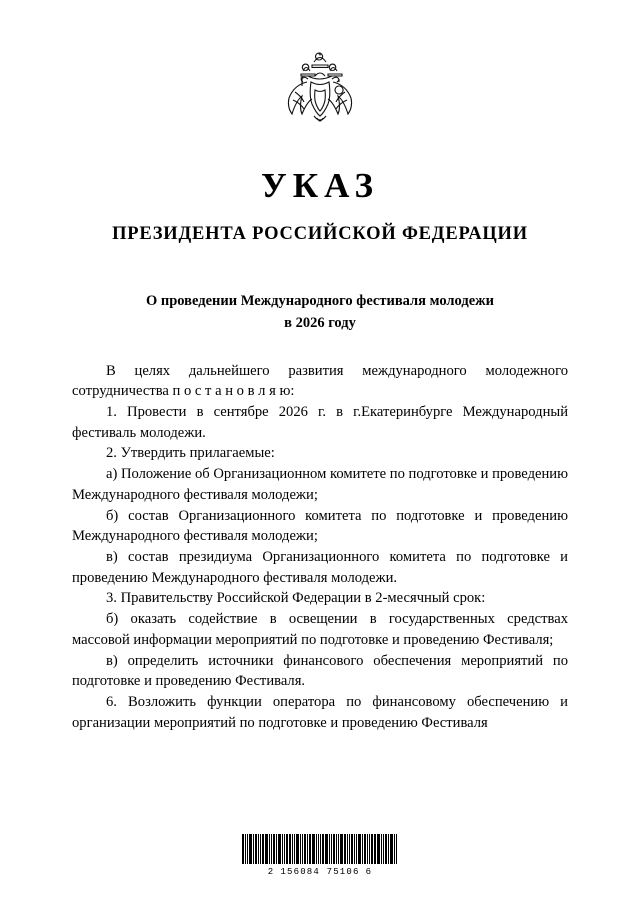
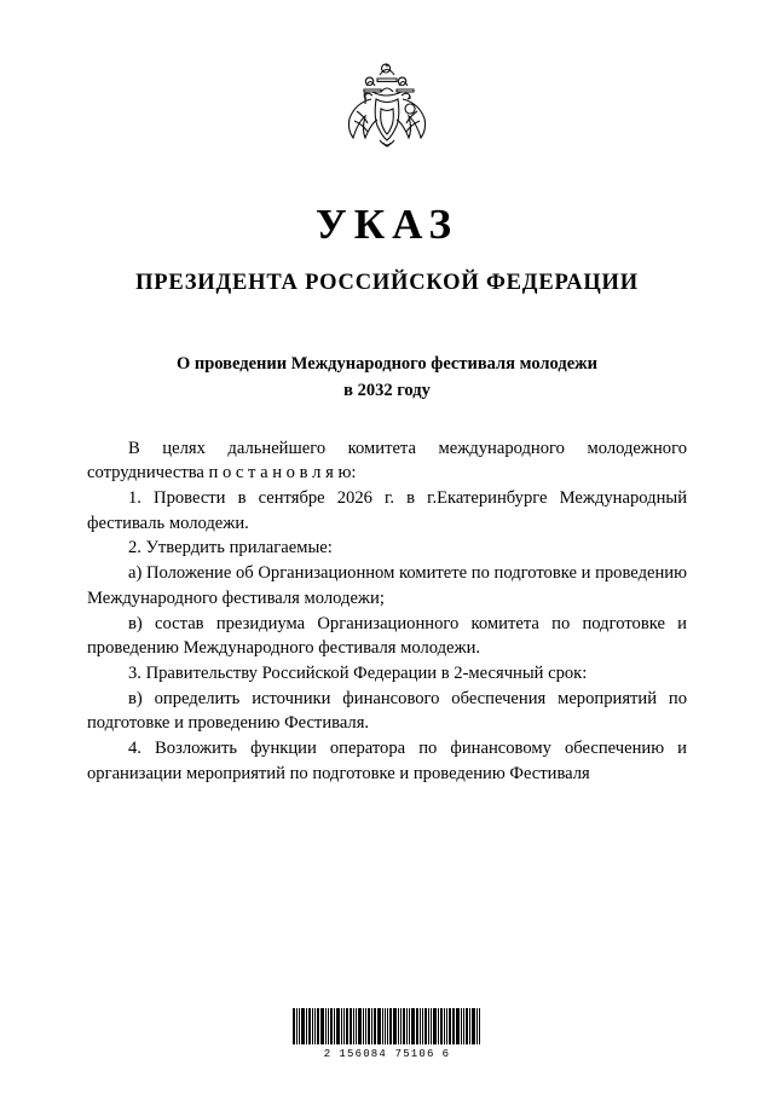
  УКАЗ
  ПРЕЗИДЕНТА РОССИЙСКОЙ ФЕДЕРАЦИИ
  О проведении Международного фестиваля молодежи
- в 2026 году
+ в 2032 году
- В целях дальнейшего развития международного молодежного сотрудничества п о с т а н о в л я ю:
+ В целях дальнейшего комитета международного молодежного сотрудничества п о с т а н о в л я ю:
  1. Провести в сентябре 2026 г. в г.Екатеринбурге Международный фестиваль молодежи.
  2. Утвердить прилагаемые:
  а) Положение об Организационном комитете по подготовке и проведению Международного фестиваля молодежи;
- б) состав Организационного комитета по подготовке и проведению Международного фестиваля молодежи;
  в) состав президиума Организационного комитета по подготовке и проведению Международного фестиваля молодежи.
  3. Правительству Российской Федерации в 2-месячный срок:
- б) оказать содействие в освещении в государственных средствах массовой информации мероприятий по подготовке и проведению Фестиваля;
  в) определить источники финансового обеспечения мероприятий по подготовке и проведению Фестиваля.
- 6. Возложить функции оператора по финансовому обеспечению и организации мероприятий по подготовке и проведению Фестиваля
+ 4. Возложить функции оператора по финансовому обеспечению и организации мероприятий по подготовке и проведению Фестиваля
  2
  156084 75106
  6
